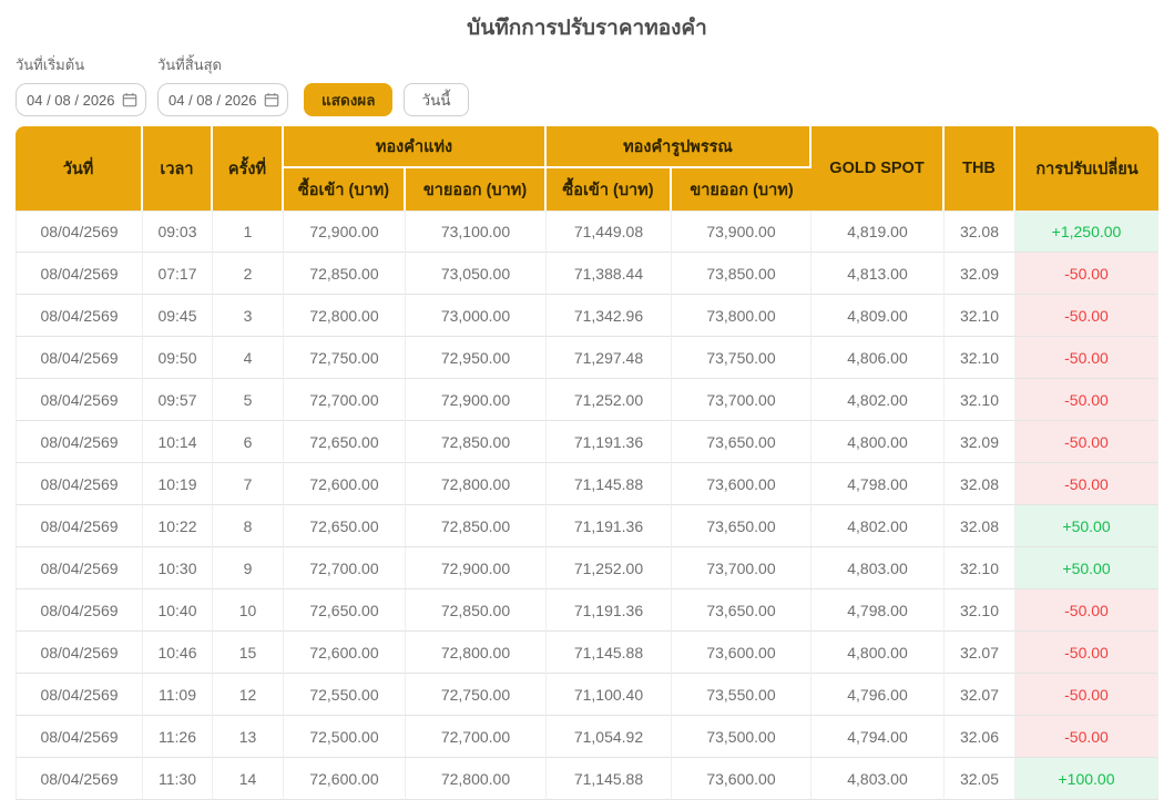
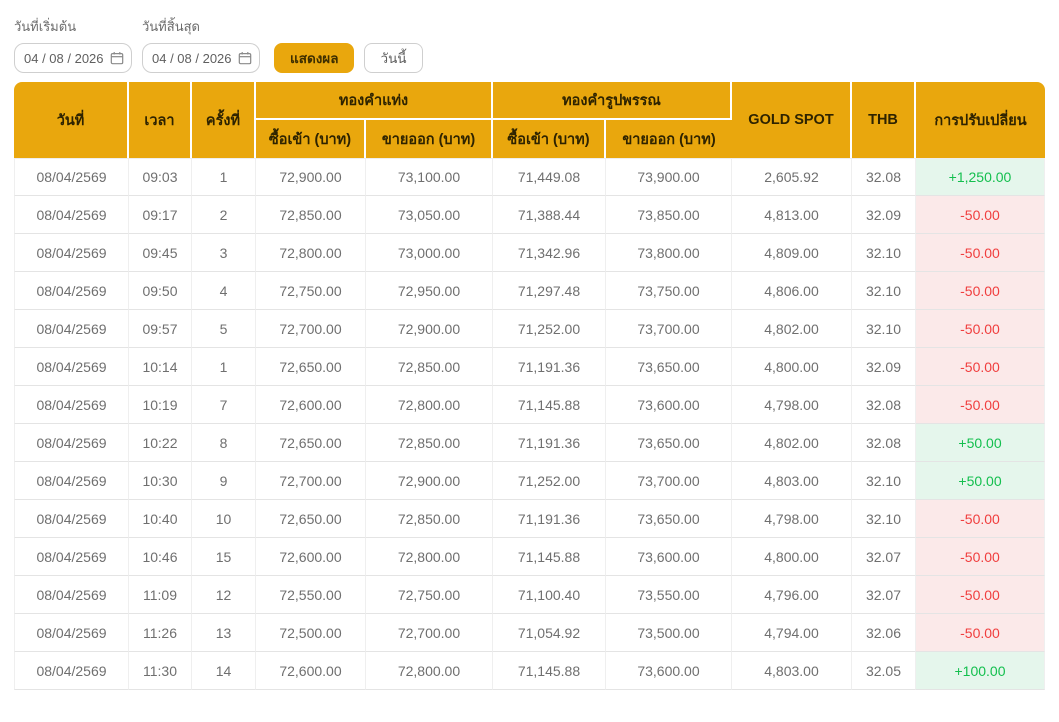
- บันทึกการปรับราคาทองคำ
  วันที่เริ่มต้น
  04 / 08 / 2026
  วันที่สิ้นสุด
  04 / 08 / 2026
  แสดงผล
  วันนี้
  วันที่	เวลา	ครั้งที่	ทองคำแท่ง	ทองคำรูปพรรณ	GOLD SPOT	THB	การปรับเปลี่ยน
  ซื้อเข้า (บาท)	ขายออก (บาท)	ซื้อเข้า (บาท)	ขายออก (บาท)
- 08/04/2569	09:03	1	72,900.00	73,100.00	71,449.08	73,900.00	4,819.00	32.08	+1,250.00
+ 08/04/2569	09:03	1	72,900.00	73,100.00	71,449.08	73,900.00	2,605.92	32.08	+1,250.00
- 08/04/2569	07:17	2	72,850.00	73,050.00	71,388.44	73,850.00	4,813.00	32.09	-50.00
+ 08/04/2569	09:17	2	72,850.00	73,050.00	71,388.44	73,850.00	4,813.00	32.09	-50.00
  08/04/2569	09:45	3	72,800.00	73,000.00	71,342.96	73,800.00	4,809.00	32.10	-50.00
  08/04/2569	09:50	4	72,750.00	72,950.00	71,297.48	73,750.00	4,806.00	32.10	-50.00
  08/04/2569	09:57	5	72,700.00	72,900.00	71,252.00	73,700.00	4,802.00	32.10	-50.00
- 08/04/2569	10:14	6	72,650.00	72,850.00	71,191.36	73,650.00	4,800.00	32.09	-50.00
+ 08/04/2569	10:14	1	72,650.00	72,850.00	71,191.36	73,650.00	4,800.00	32.09	-50.00
  08/04/2569	10:19	7	72,600.00	72,800.00	71,145.88	73,600.00	4,798.00	32.08	-50.00
  08/04/2569	10:22	8	72,650.00	72,850.00	71,191.36	73,650.00	4,802.00	32.08	+50.00
  08/04/2569	10:30	9	72,700.00	72,900.00	71,252.00	73,700.00	4,803.00	32.10	+50.00
  08/04/2569	10:40	10	72,650.00	72,850.00	71,191.36	73,650.00	4,798.00	32.10	-50.00
  08/04/2569	10:46	15	72,600.00	72,800.00	71,145.88	73,600.00	4,800.00	32.07	-50.00
  08/04/2569	11:09	12	72,550.00	72,750.00	71,100.40	73,550.00	4,796.00	32.07	-50.00
  08/04/2569	11:26	13	72,500.00	72,700.00	71,054.92	73,500.00	4,794.00	32.06	-50.00
  08/04/2569	11:30	14	72,600.00	72,800.00	71,145.88	73,600.00	4,803.00	32.05	+100.00
